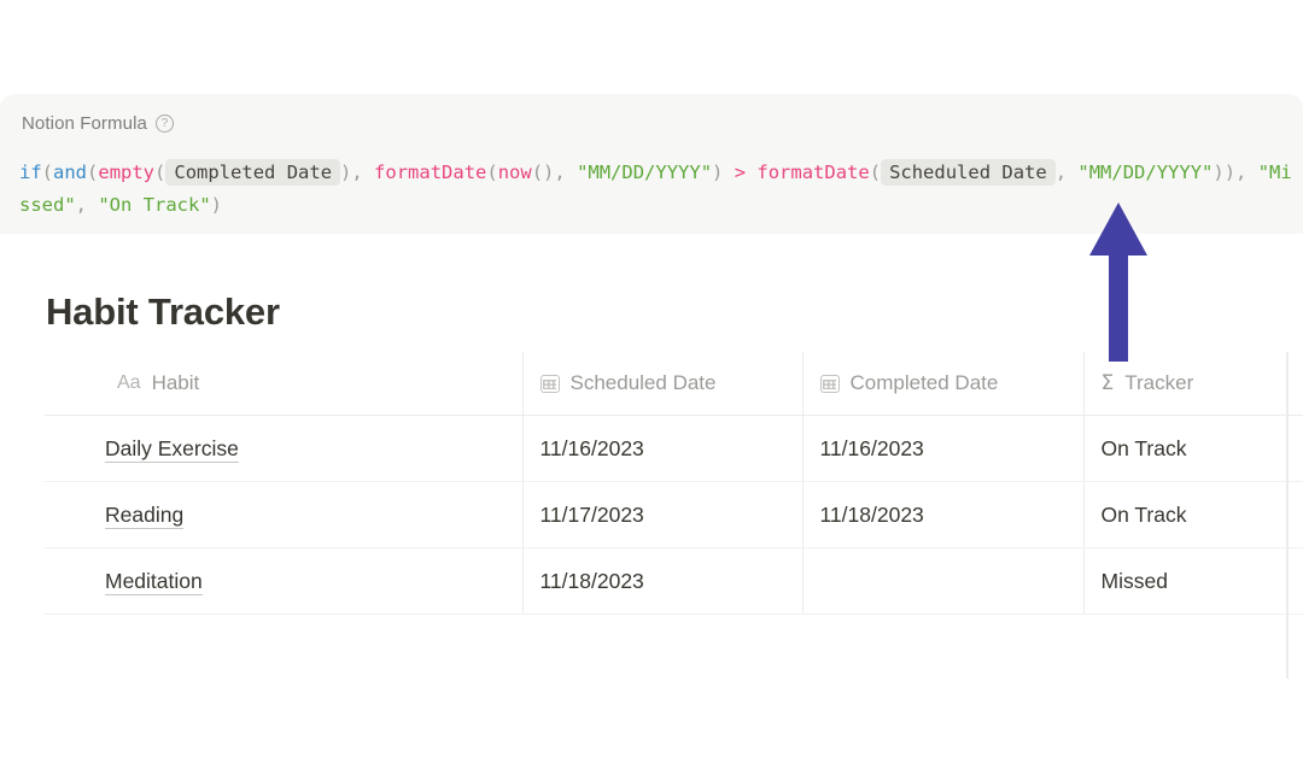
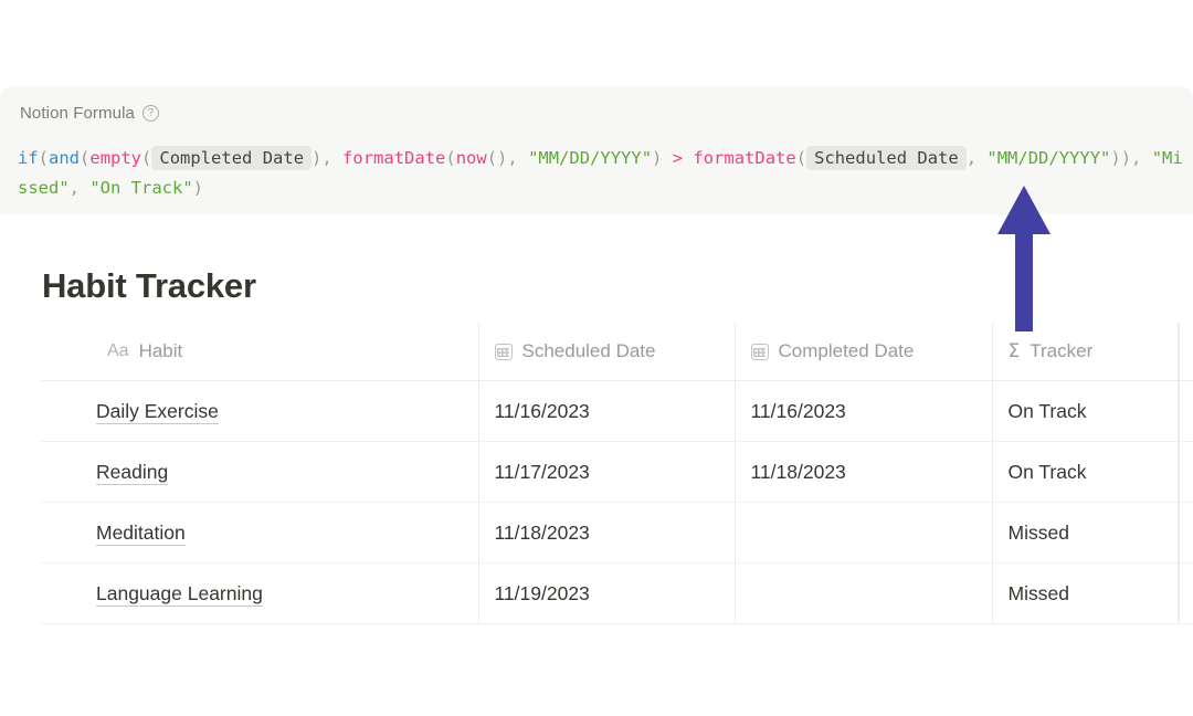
  Notion Formula
  ?
  if(and(empty( Completed Date ), formatDate(now(), "MM/DD/YYYY") > formatDate( Scheduled Date , "MM/DD/YYYY")), "Missed", "On Track")
  Habit Tracker
  Aa Habit	Scheduled Date	Completed Date	Σ Tracker
  Daily Exercise	11/16/2023	11/16/2023	On Track
  Reading	11/17/2023	11/18/2023	On Track
  Meditation	11/18/2023		Missed
+ Language Learning	11/19/2023		Missed
